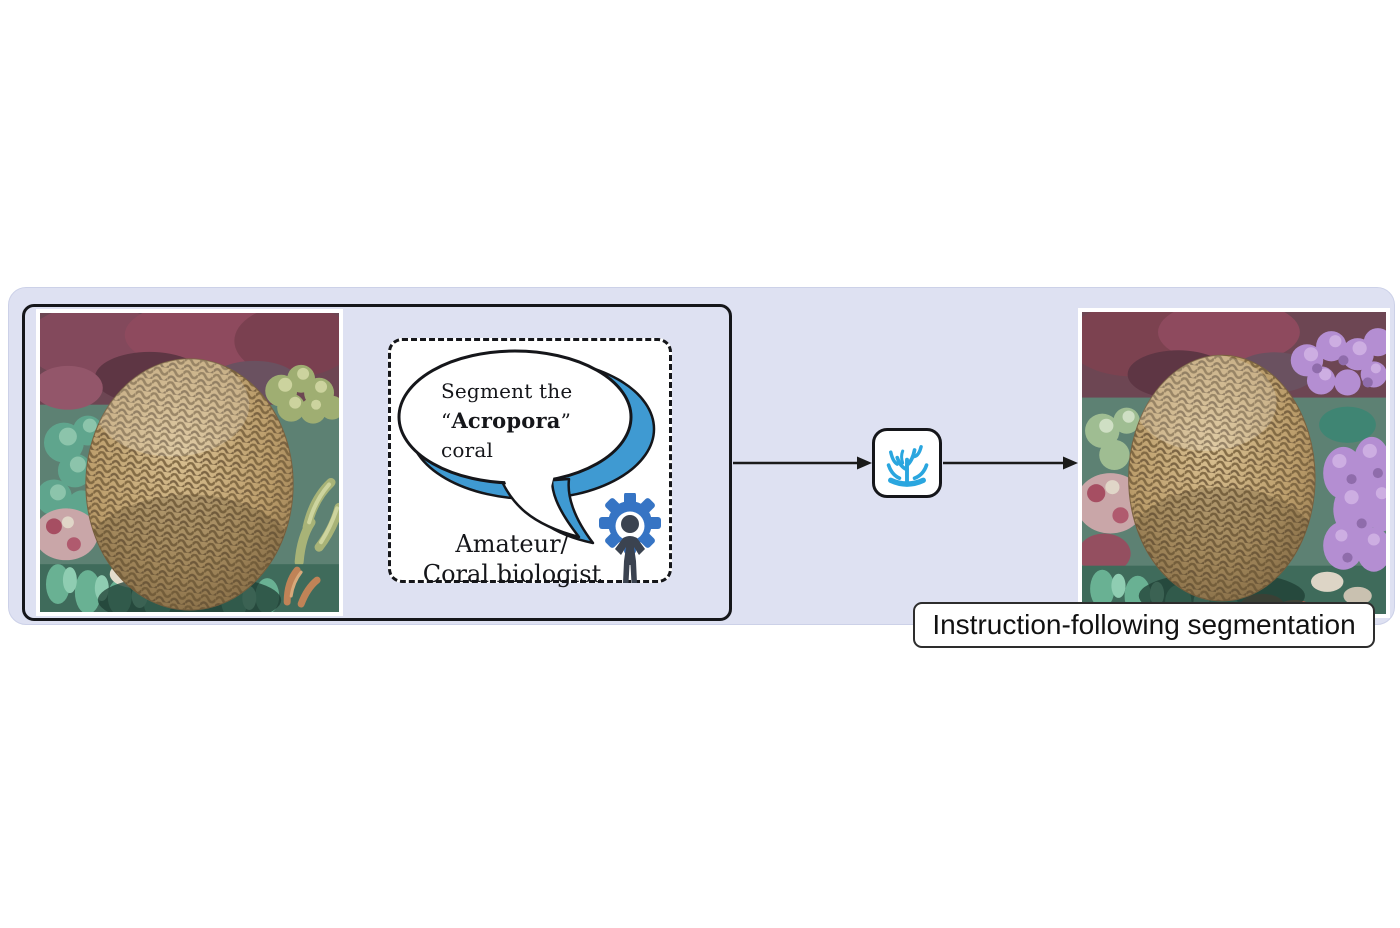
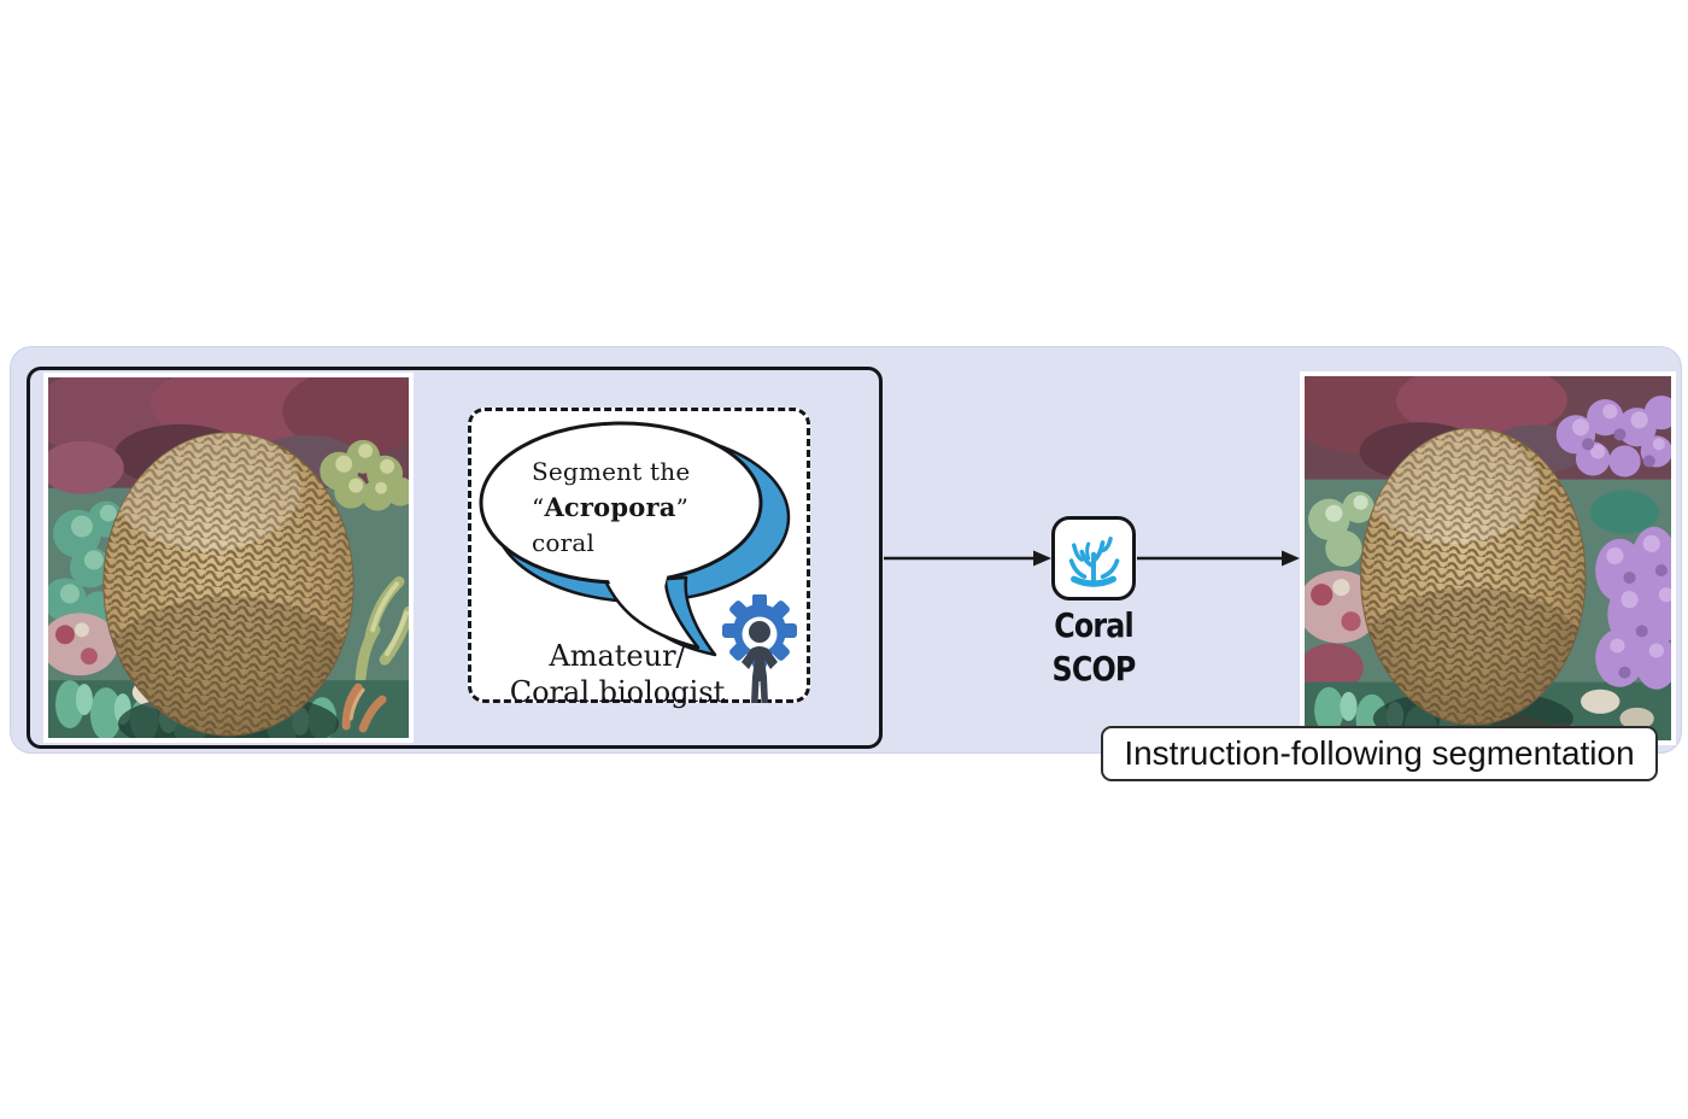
  Segment the
  “Acropora”
  coral
  Amateur/
  Coral biologist
+ Coral
+ SCOP
  Instruction-following segmentation
